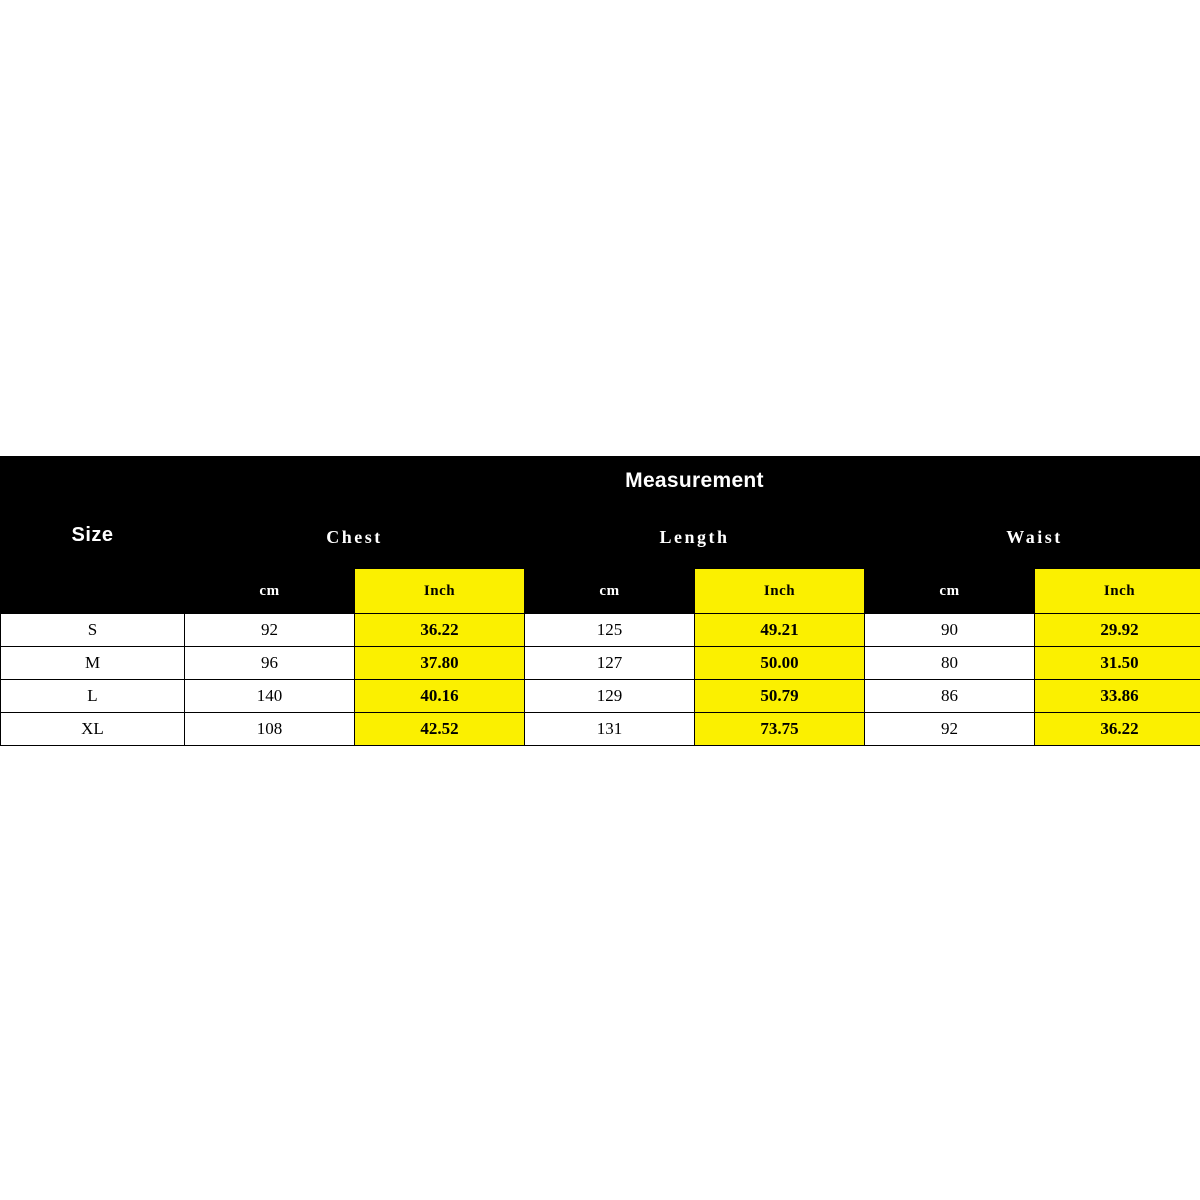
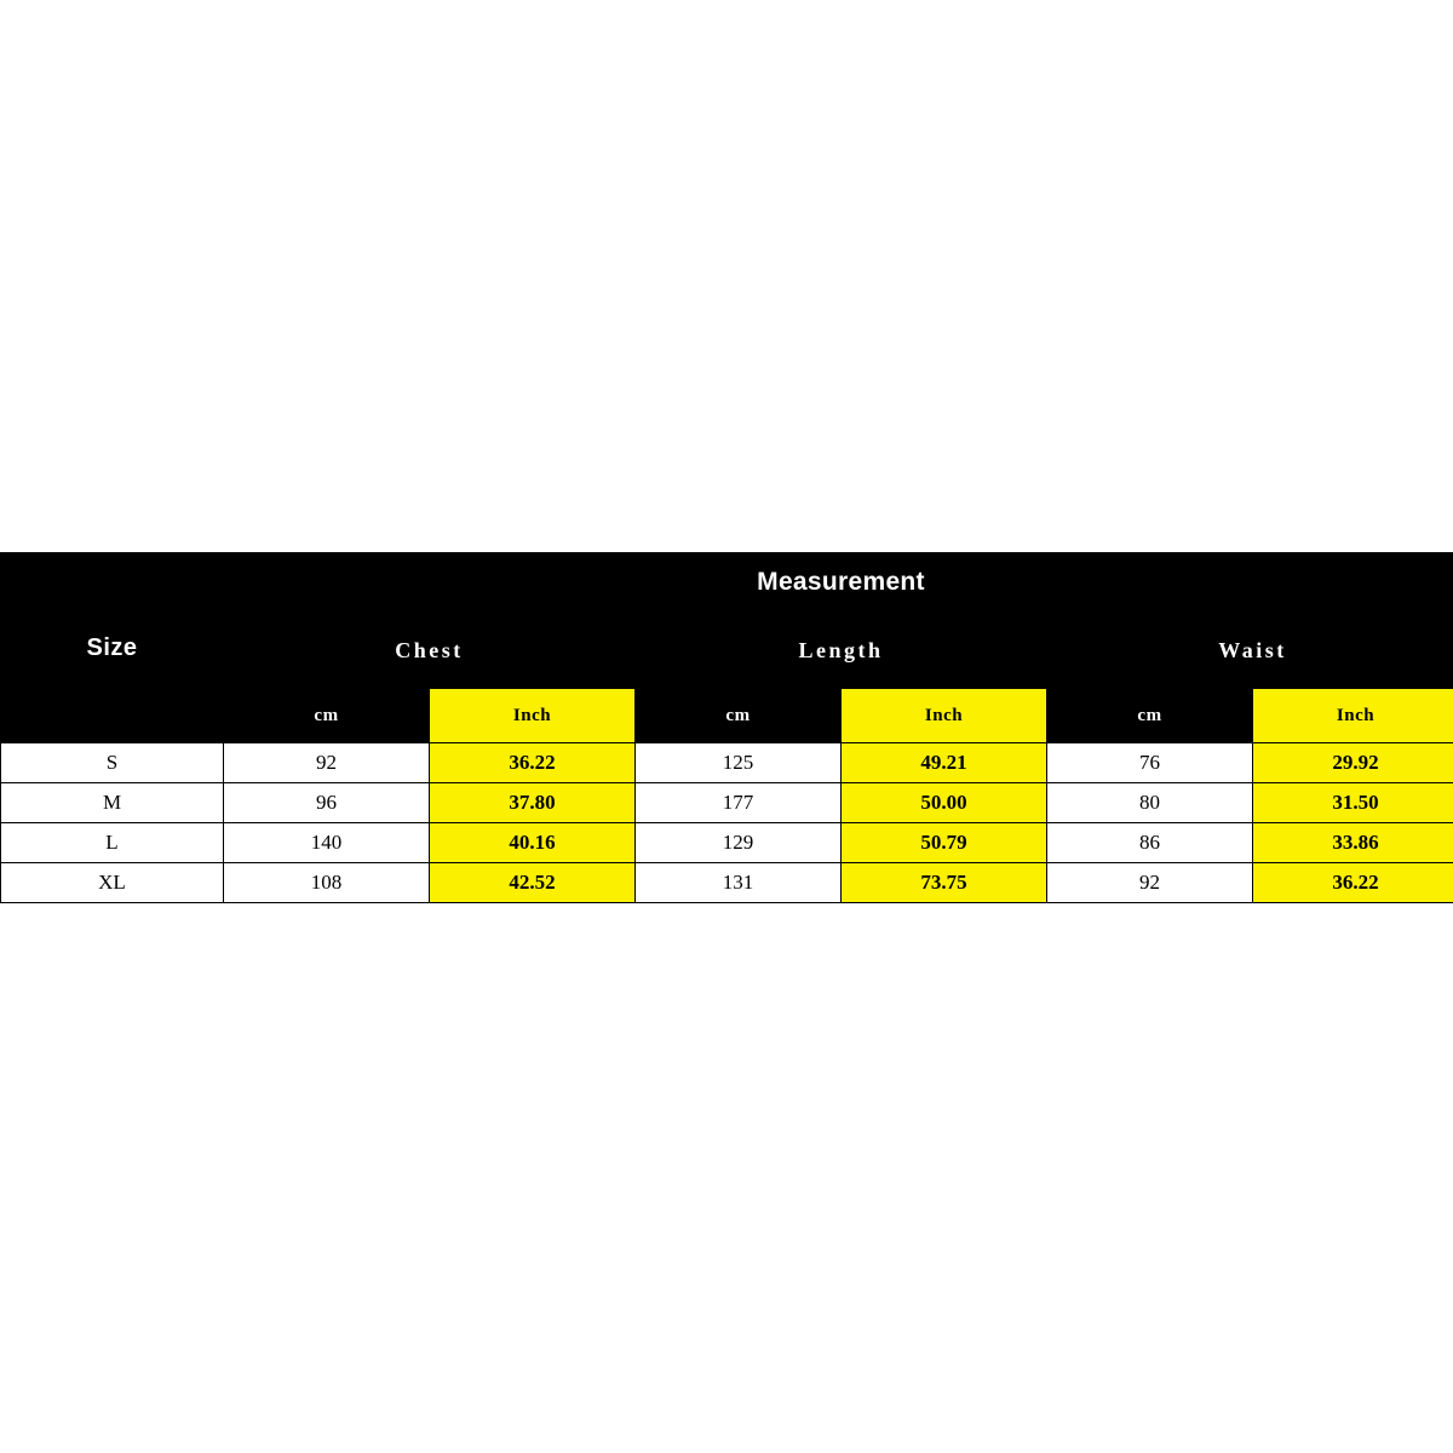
  Size	Measurement
  Chest	Length	Waist
  cm	Inch	cm	Inch	cm	Inch
- S	92	36.22	125	49.21	90	29.92
+ S	92	36.22	125	49.21	76	29.92
- M	96	37.80	127	50.00	80	31.50
+ M	96	37.80	177	50.00	80	31.50
  L	140	40.16	129	50.79	86	33.86
  XL	108	42.52	131	73.75	92	36.22
